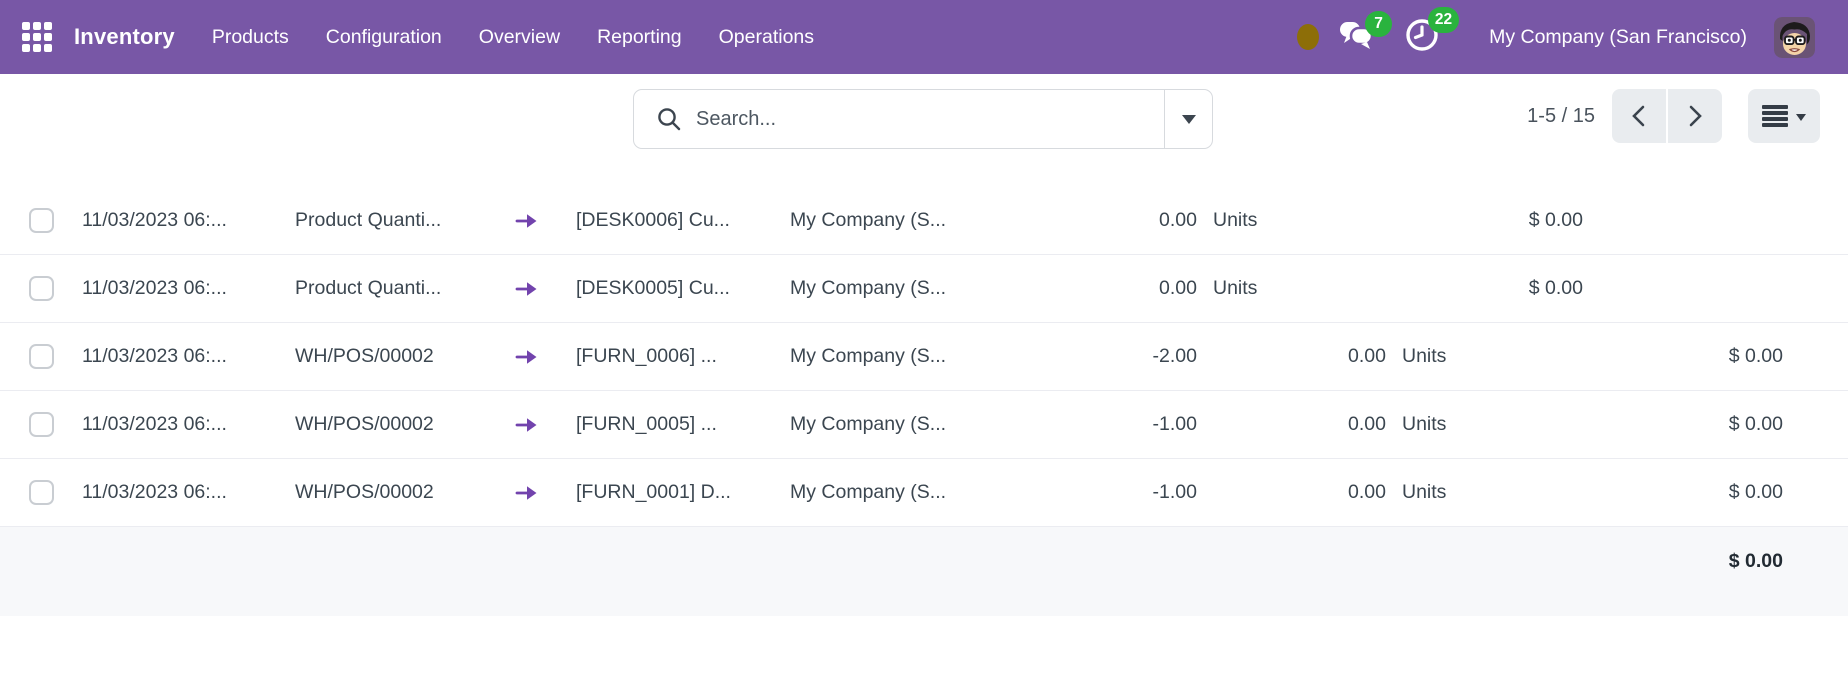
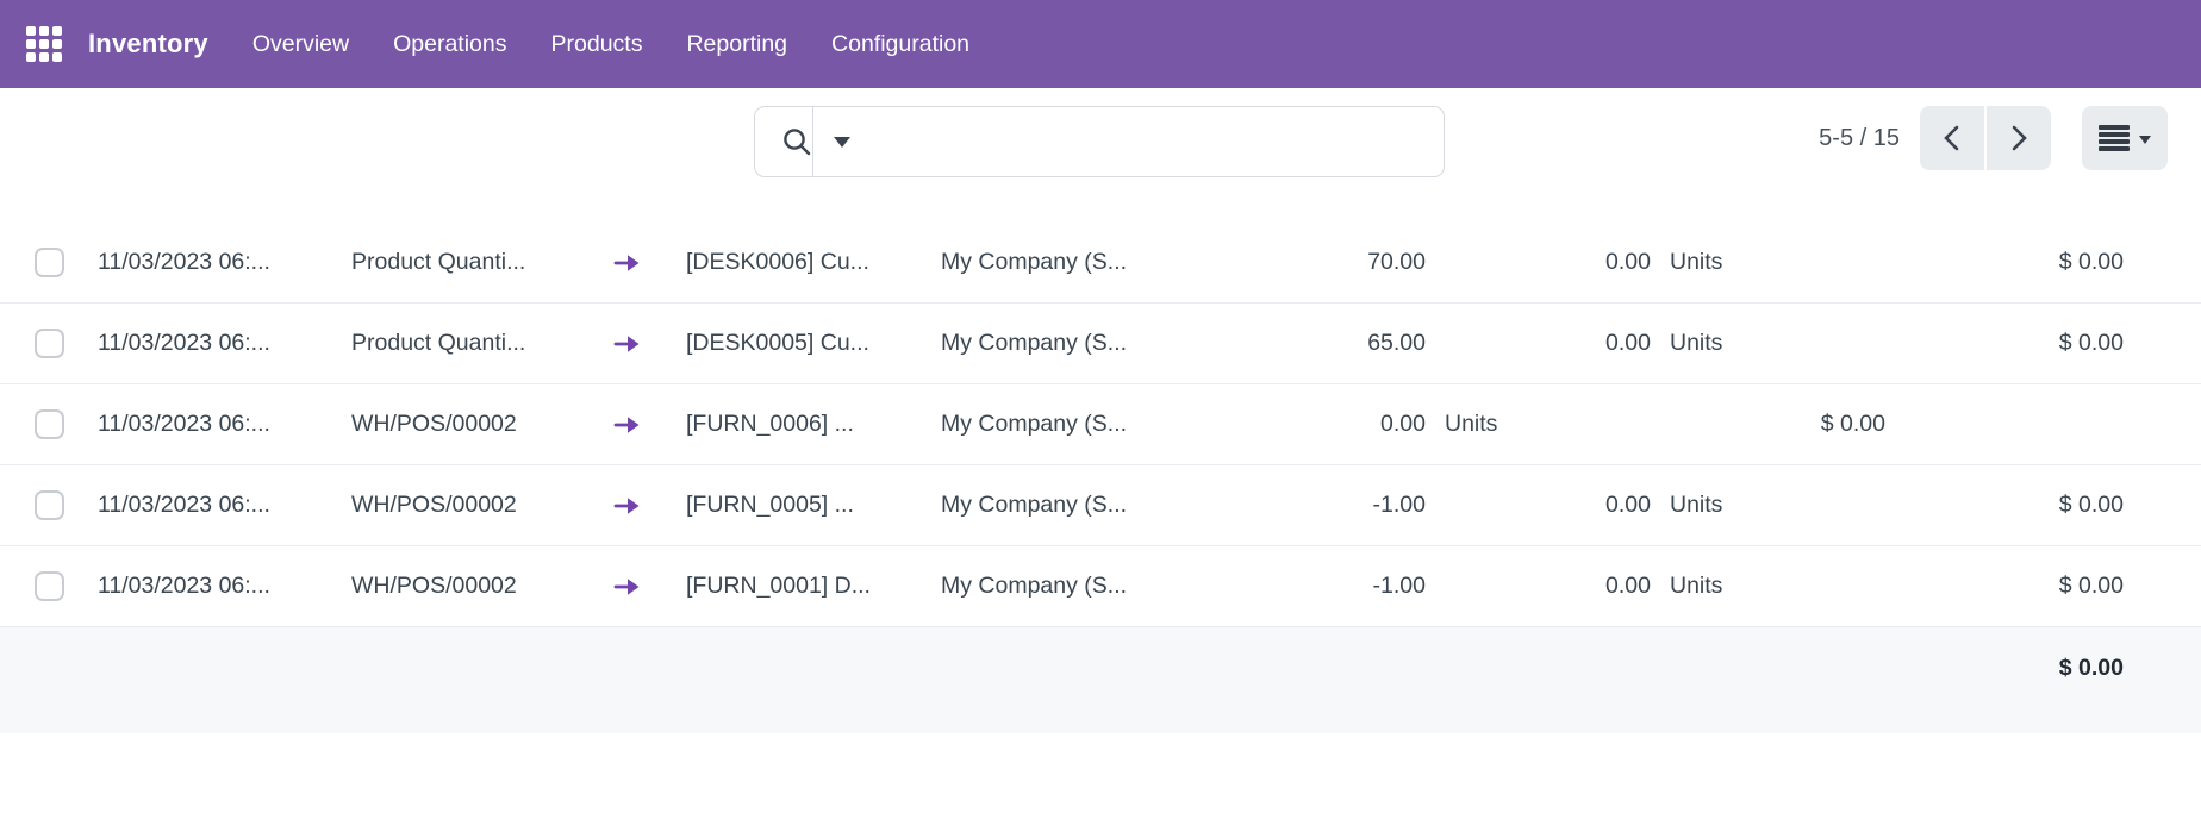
  Inventory
- Products
+ Overview
- Configuration
+ Operations
- Overview
+ Products
  Reporting
- Operations
+ Configuration
- 7
- 22
- My Company (San Francisco)
- Search...
- 1-5 / 15
+ 5-5 / 15
  11/03/2023 06:...
  Product Quanti...
  [DESK0006] Cu...
  My Company (S...
+ 70.00
  0.00
  Units
  $ 0.00
  11/03/2023 06:...
  Product Quanti...
  [DESK0005] Cu...
  My Company (S...
+ 65.00
  0.00
  Units
  $ 0.00
  11/03/2023 06:...
  WH/POS/00002
  [FURN_0006] ...
  My Company (S...
- -2.00
  0.00
  Units
  $ 0.00
  11/03/2023 06:...
  WH/POS/00002
  [FURN_0005] ...
  My Company (S...
  -1.00
  0.00
  Units
  $ 0.00
  11/03/2023 06:...
  WH/POS/00002
  [FURN_0001] D...
  My Company (S...
  -1.00
  0.00
  Units
  $ 0.00
  $ 0.00
